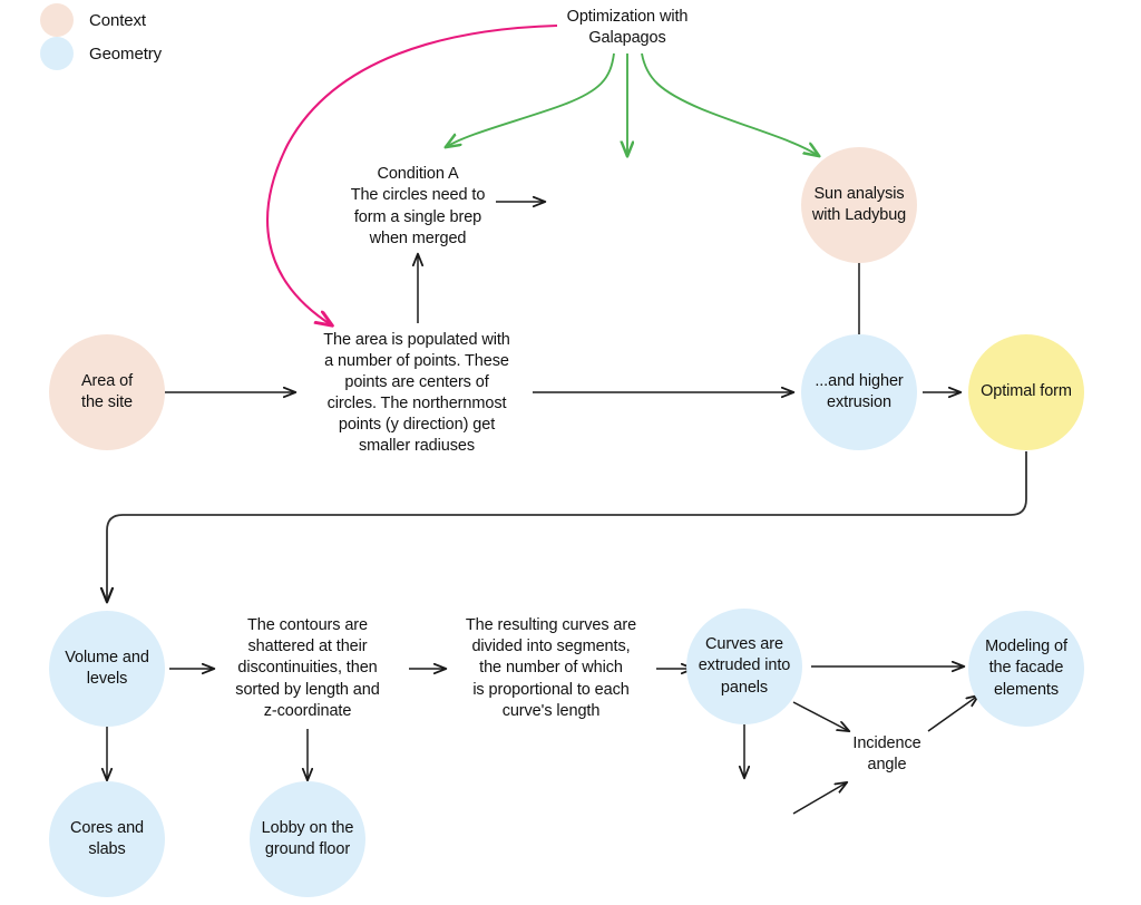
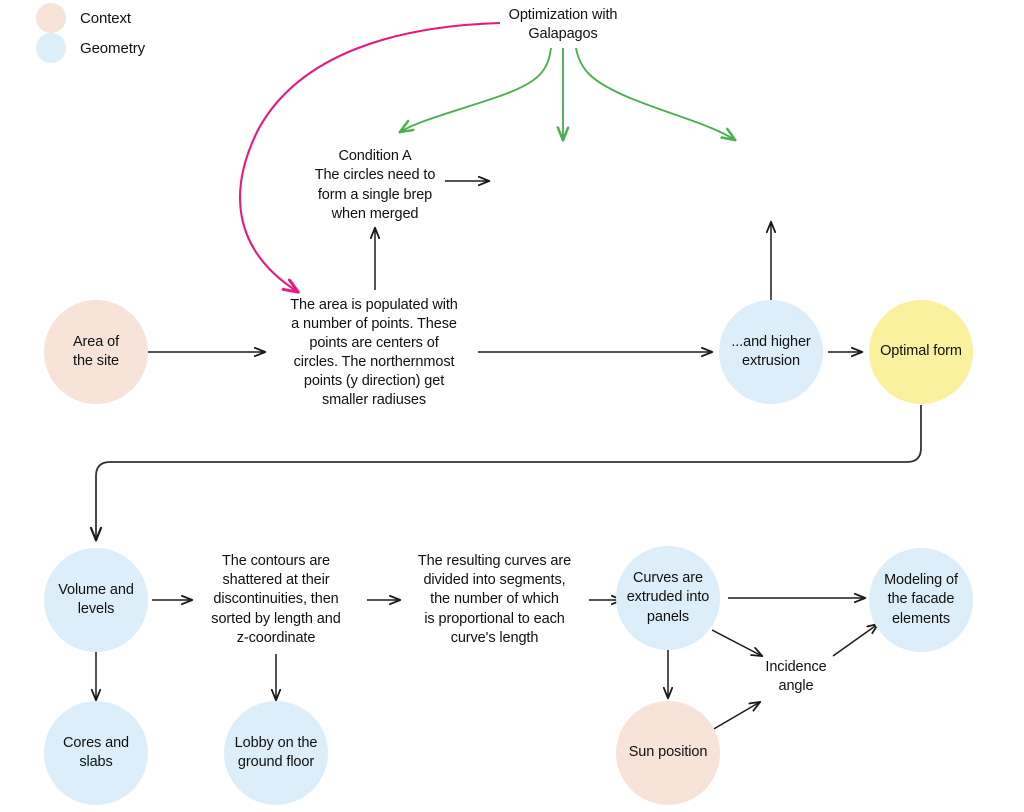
  Context
  Geometry
  Optimization with
  Galapagos
  Condition A
  The circles need to
  form a single brep
  when merged
- Sun analysis
- with Ladybug
  Area of
  the site
  The area is populated with
  a number of points. These
  points are centers of
  circles. The northernmost
  points (y direction) get
  smaller radiuses
  ...and higher
  extrusion
  Optimal form
  Volume and
  levels
  Cores and
  slabs
  The contours are
  shattered at their
  discontinuities, then
  sorted by length and
  z-coordinate
  Lobby on the
  ground floor
  The resulting curves are
  divided into segments,
  the number of which
  is proportional to each
  curve's length
  Curves are
  extruded into
  panels
+ Sun position
  Incidence
  angle
  Modeling of
  the facade
  elements
